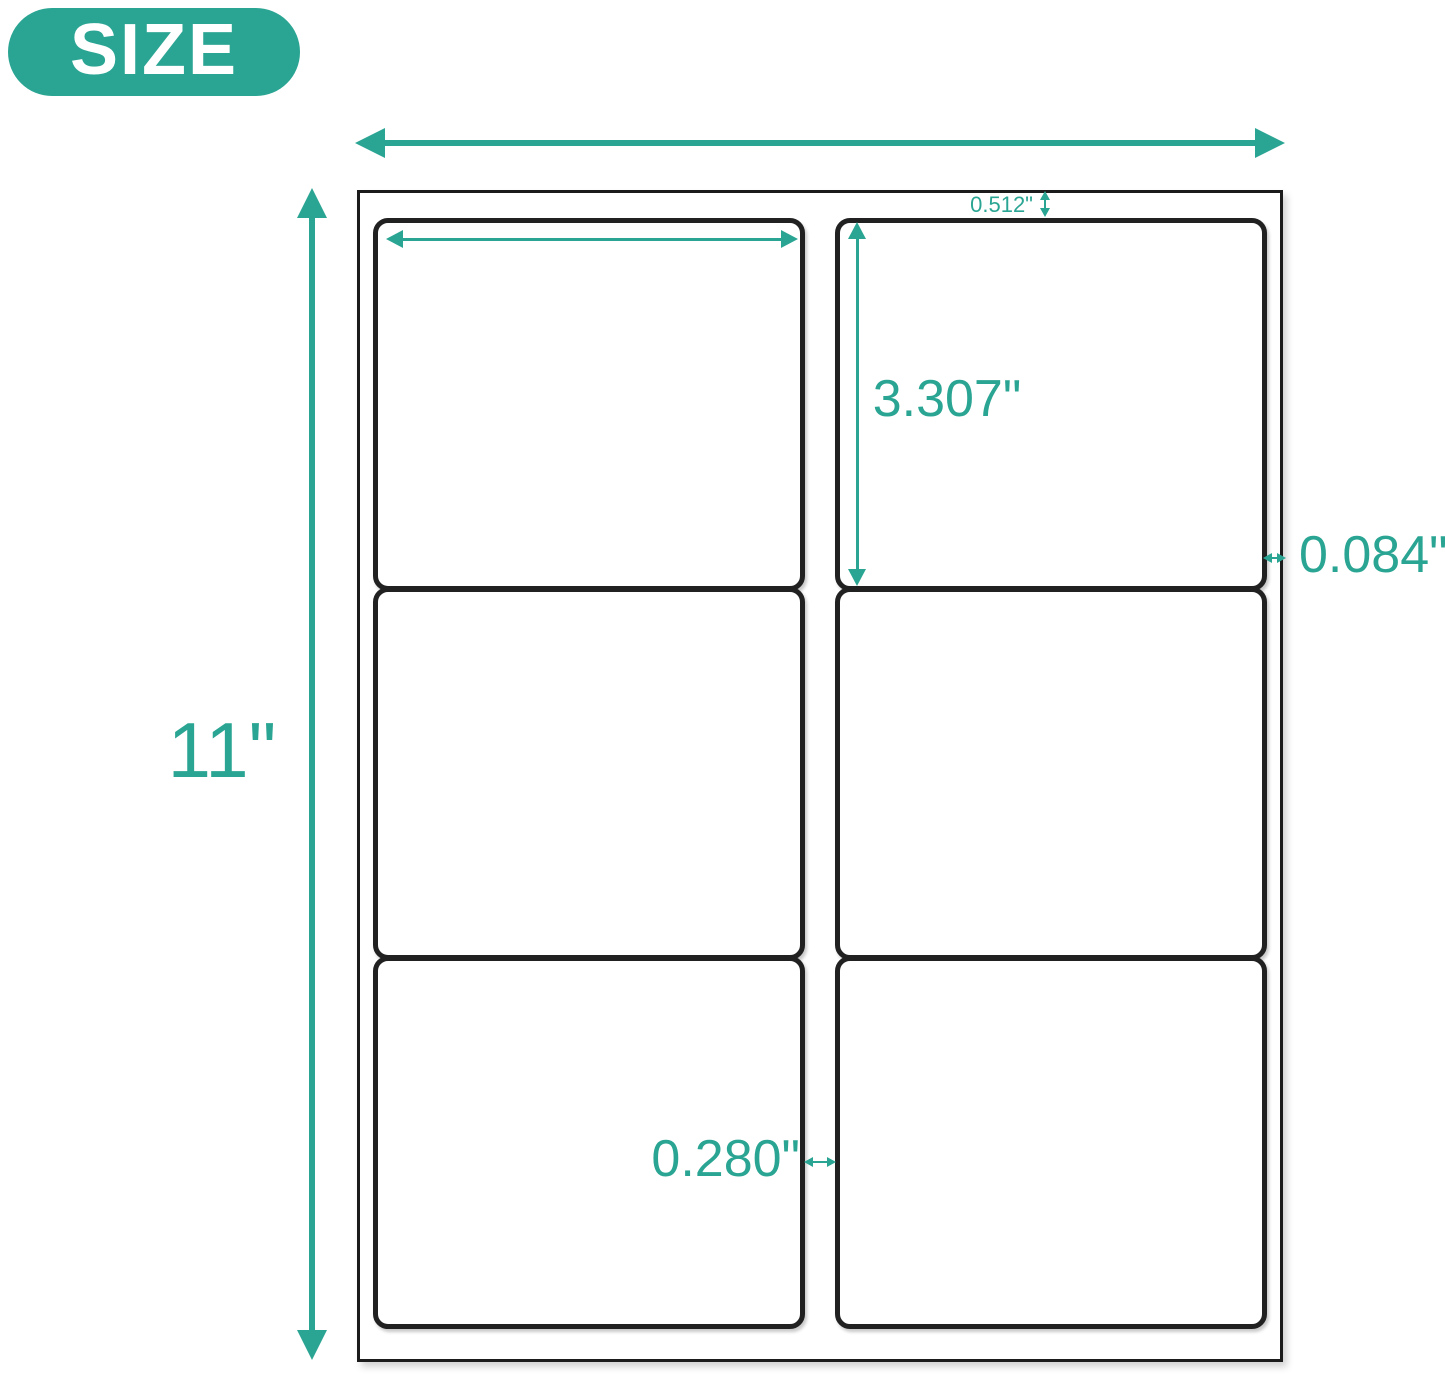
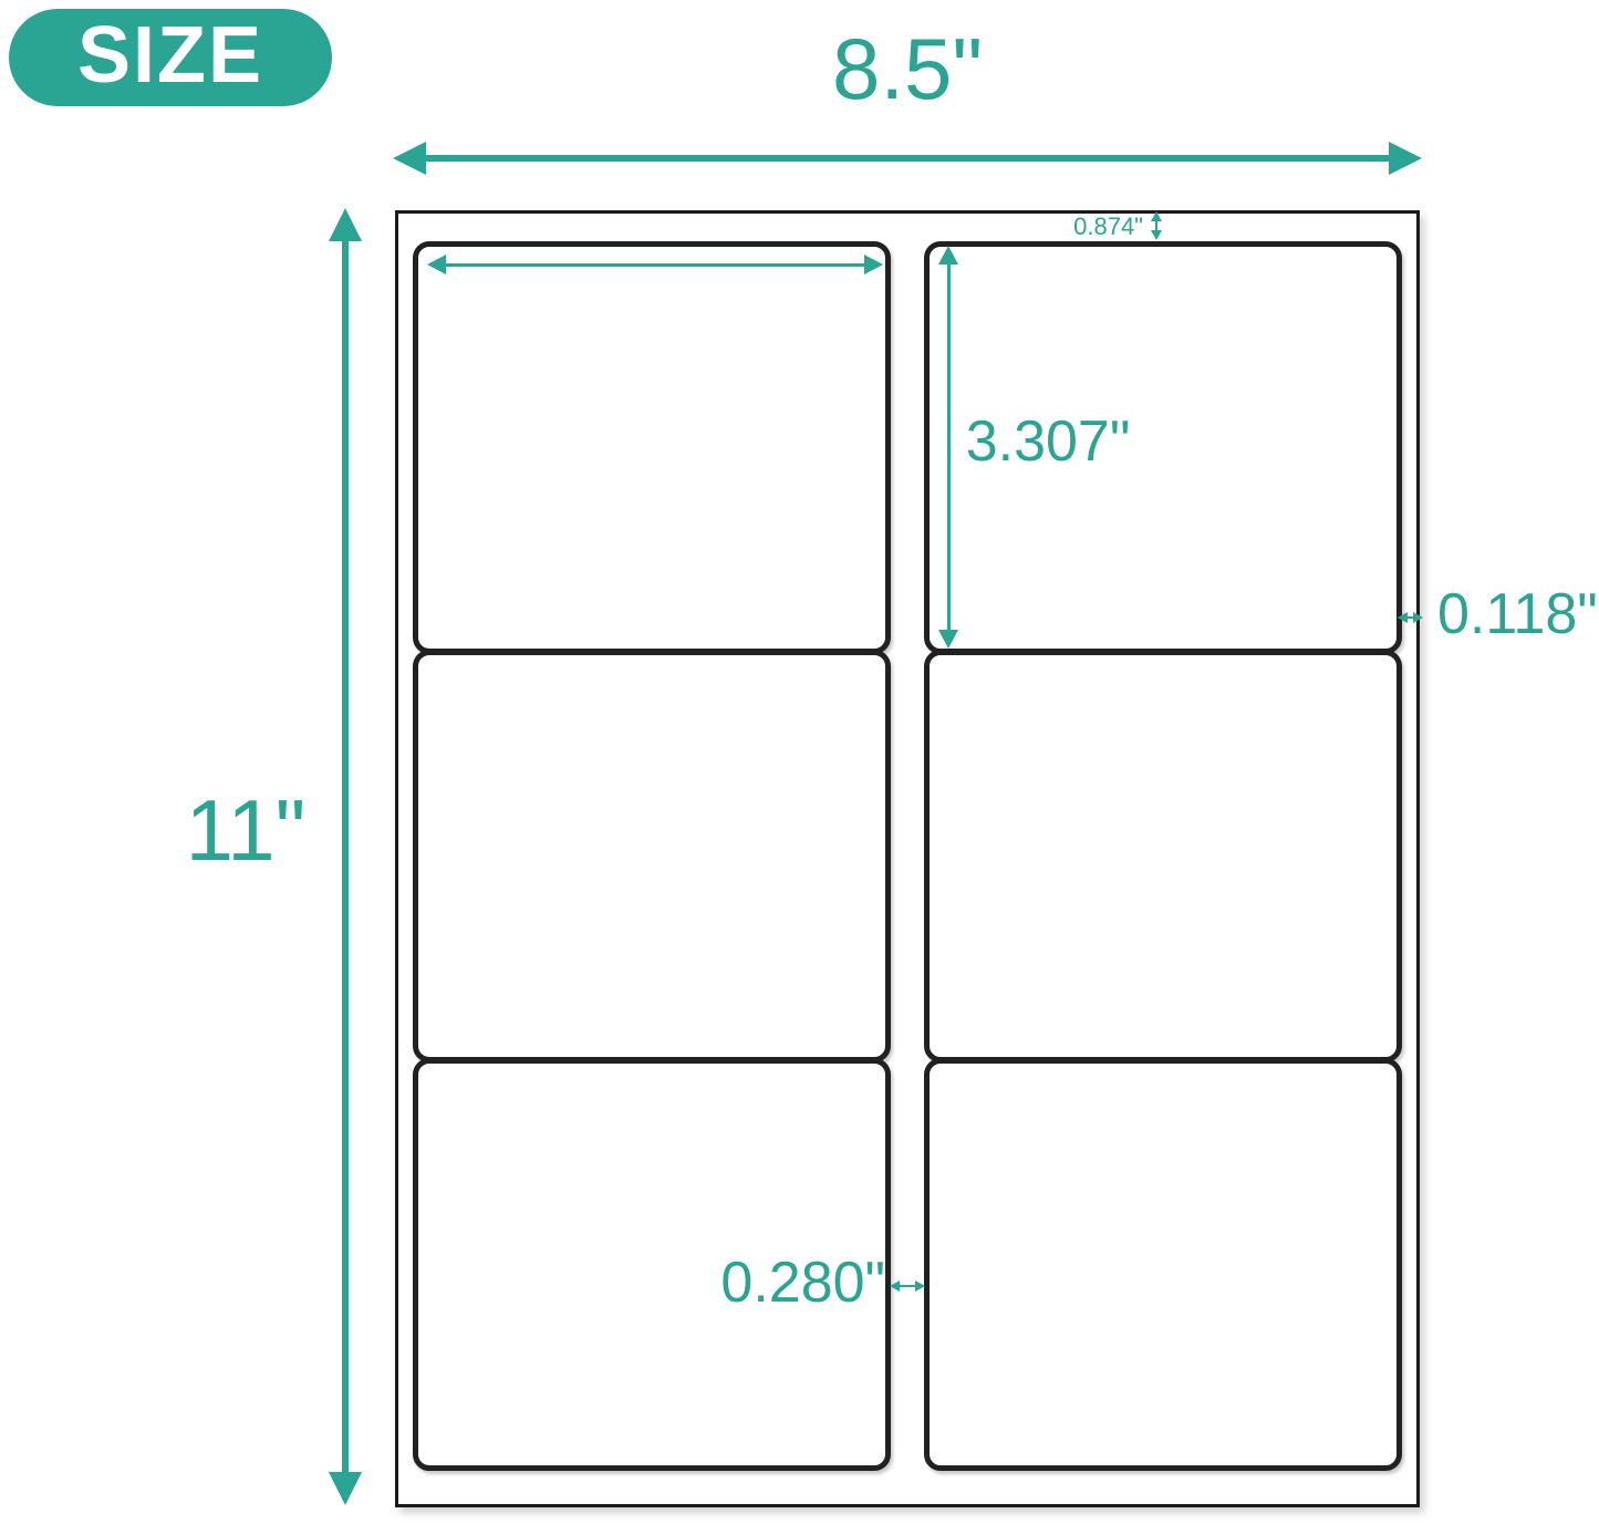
  SIZE
+ 8.5"
  11"
- 0.512"
+ 0.874"
  3.307"
- 0.084"
+ 0.118"
  0.280"
